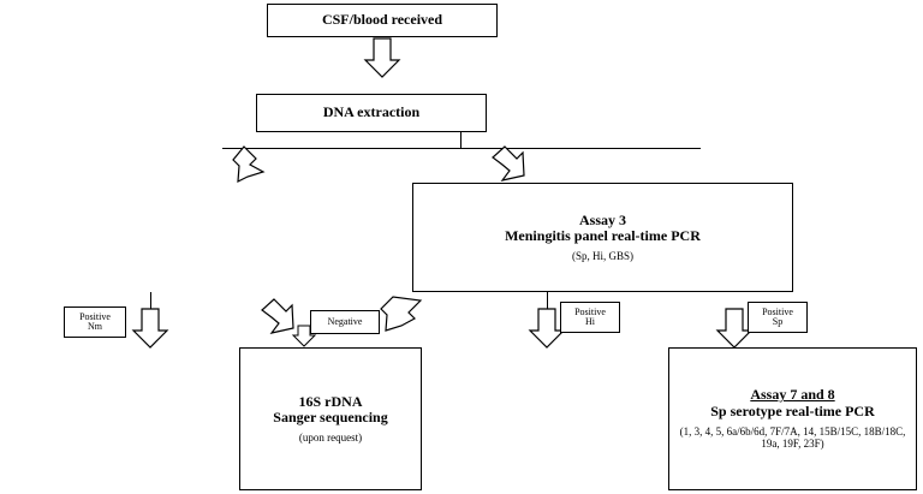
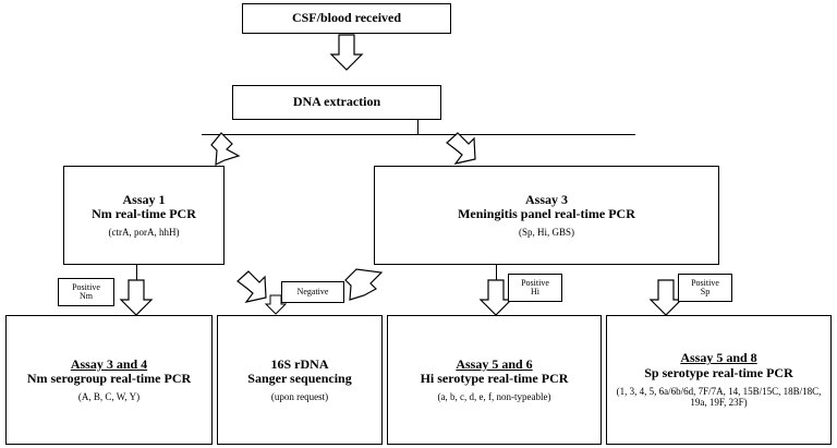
  CSF/blood received
  DNA extraction
+ Assay 1
+ Nm real-time PCR
+ (ctrA, porA, hhH)
  Assay 3
  Meningitis panel real-time PCR
  (Sp, Hi, GBS)
+ Assay 3 and 4
+ Nm serogroup real-time PCR
+ (A, B, C, W, Y)
  16S rDNA
  Sanger sequencing
  (upon request)
+ Assay 5 and 6
+ Hi serotype real-time PCR
+ (a, b, c, d, e, f, non-typeable)
- Assay 7 and 8
+ Assay 5 and 8
  Sp serotype real-time PCR
  (1, 3, 4, 5, 6a/6b/6d, 7F/7A, 14, 15B/15C, 18B/18C, 19a, 19F, 23F)
  Positive
  Nm
  Negative
  Positive
  Hi
  Positive
  Sp
